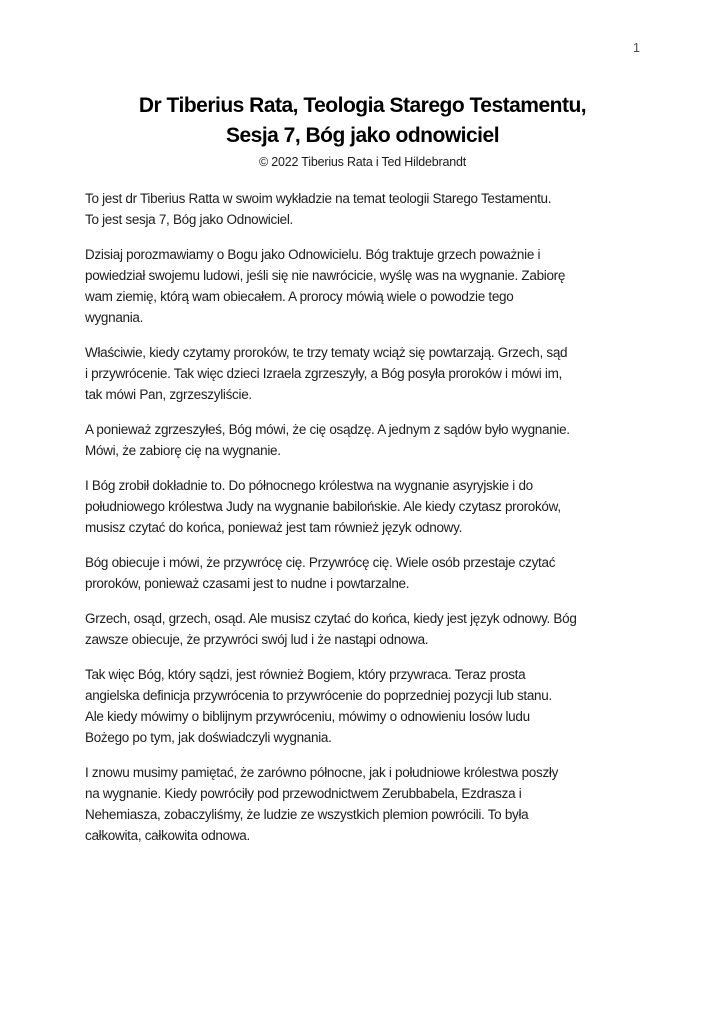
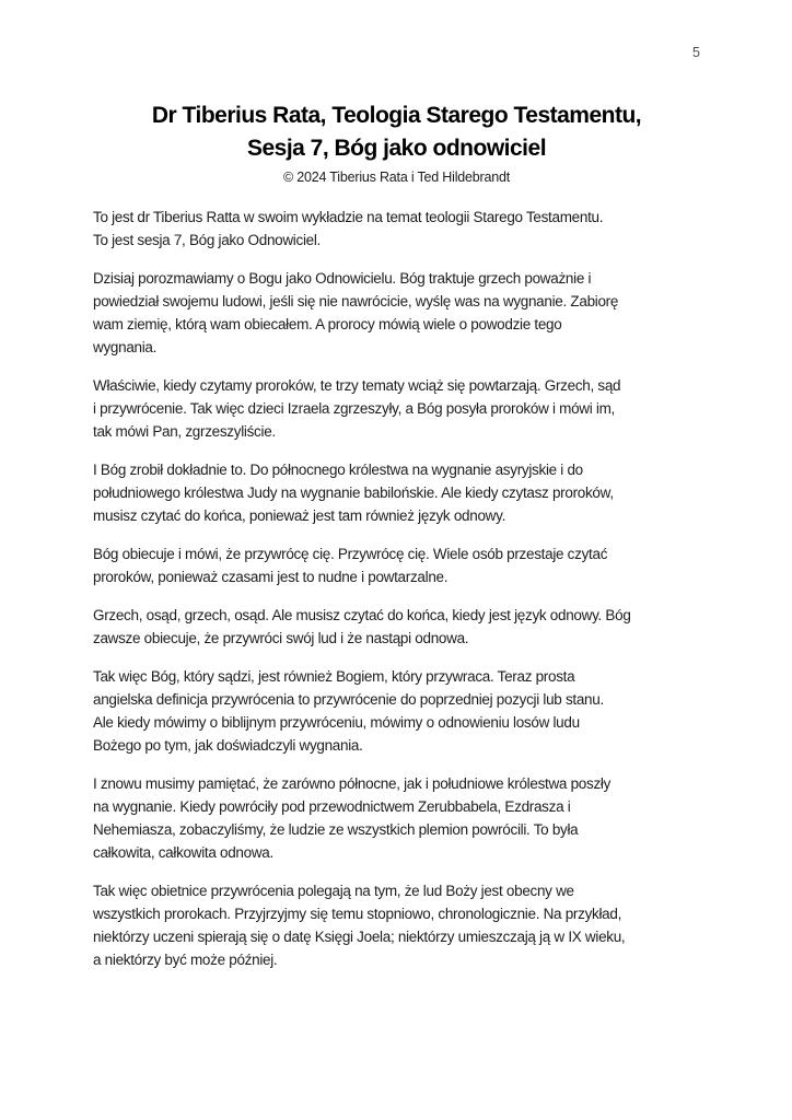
- 1
+ 5
  Dr Tiberius Rata, Teologia Starego Testamentu,
  Sesja 7, Bóg jako odnowiciel
- © 2022 Tiberius Rata i Ted Hildebrandt
+ © 2024 Tiberius Rata i Ted Hildebrandt
  To jest dr Tiberius Ratta w swoim wykładzie na temat teologii Starego Testamentu.
  To jest sesja 7, Bóg jako Odnowiciel.
  Dzisiaj porozmawiamy o Bogu jako Odnowicielu. Bóg traktuje grzech poważnie i
  powiedział swojemu ludowi, jeśli się nie nawrócicie, wyślę was na wygnanie. Zabiorę
  wam ziemię, którą wam obiecałem. A prorocy mówią wiele o powodzie tego
  wygnania.
  Właściwie, kiedy czytamy proroków, te trzy tematy wciąż się powtarzają. Grzech, sąd
  i przywrócenie. Tak więc dzieci Izraela zgrzeszyły, a Bóg posyła proroków i mówi im,
  tak mówi Pan, zgrzeszyliście.
- A ponieważ zgrzeszyłeś, Bóg mówi, że cię osądzę. A jednym z sądów było wygnanie.
- Mówi, że zabiorę cię na wygnanie.
  I Bóg zrobił dokładnie to. Do północnego królestwa na wygnanie asyryjskie i do
  południowego królestwa Judy na wygnanie babilońskie. Ale kiedy czytasz proroków,
  musisz czytać do końca, ponieważ jest tam również język odnowy.
  Bóg obiecuje i mówi, że przywrócę cię. Przywrócę cię. Wiele osób przestaje czytać
  proroków, ponieważ czasami jest to nudne i powtarzalne.
  Grzech, osąd, grzech, osąd. Ale musisz czytać do końca, kiedy jest język odnowy. Bóg
  zawsze obiecuje, że przywróci swój lud i że nastąpi odnowa.
  Tak więc Bóg, który sądzi, jest również Bogiem, który przywraca. Teraz prosta
  angielska definicja przywrócenia to przywrócenie do poprzedniej pozycji lub stanu.
  Ale kiedy mówimy o biblijnym przywróceniu, mówimy o odnowieniu losów ludu
  Bożego po tym, jak doświadczyli wygnania.
  I znowu musimy pamiętać, że zarówno północne, jak i południowe królestwa poszły
  na wygnanie. Kiedy powróciły pod przewodnictwem Zerubbabela, Ezdrasza i
  Nehemiasza, zobaczyliśmy, że ludzie ze wszystkich plemion powrócili. To była
  całkowita, całkowita odnowa.
+ Tak więc obietnice przywrócenia polegają na tym, że lud Boży jest obecny we
+ wszystkich prorokach. Przyjrzyjmy się temu stopniowo, chronologicznie. Na przykład,
+ niektórzy uczeni spierają się o datę Księgi Joela; niektórzy umieszczają ją w IX wieku,
+ a niektórzy być może później.
